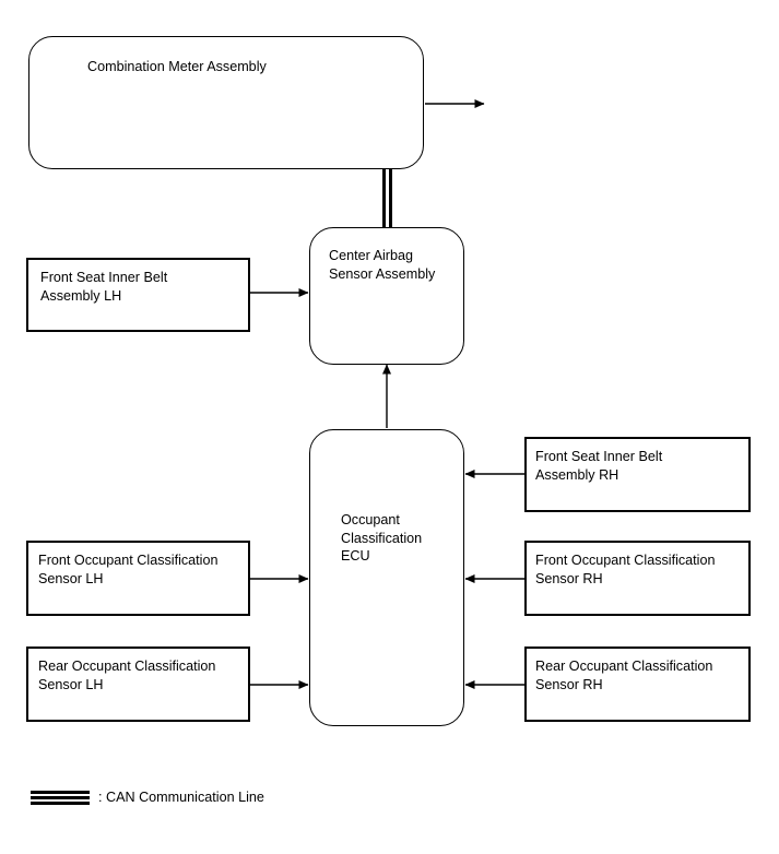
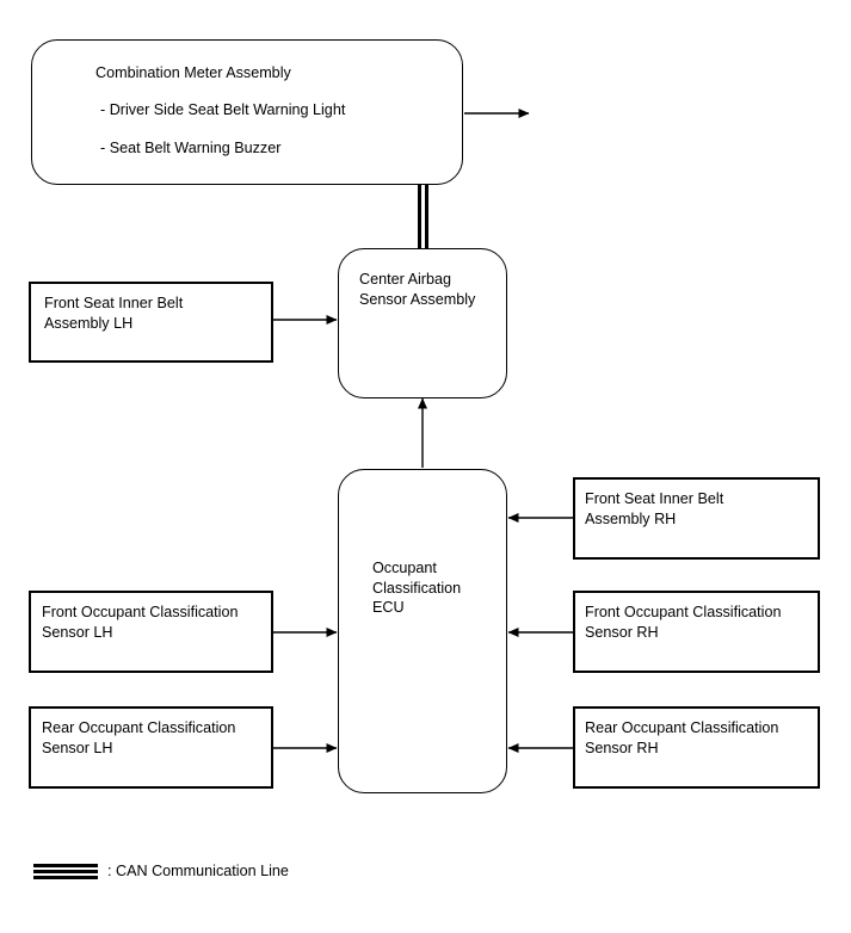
  Combination Meter Assembly
+ - Driver Side Seat Belt Warning Light
+ - Seat Belt Warning Buzzer
  Center Airbag
  Sensor Assembly
  Front Seat Inner Belt
  Assembly LH
  Occupant
  Classification
  ECU
  Front Seat Inner Belt
  Assembly RH
  Front Occupant Classification
  Sensor LH
  Front Occupant Classification
  Sensor RH
  Rear Occupant Classification
  Sensor LH
  Rear Occupant Classification
  Sensor RH
  : CAN Communication Line
